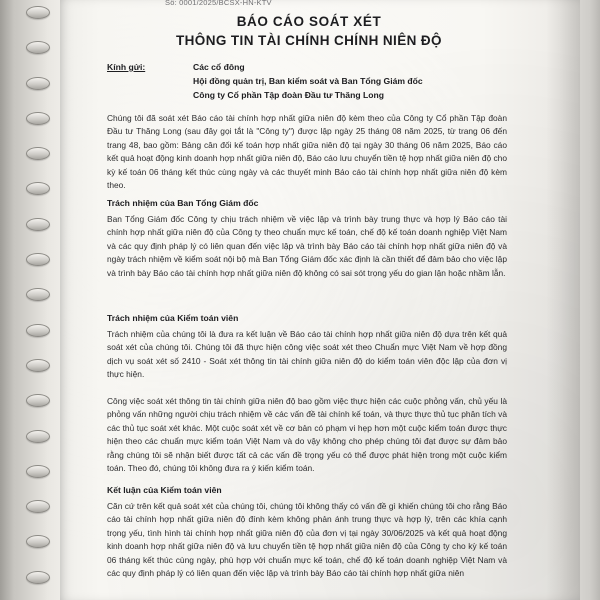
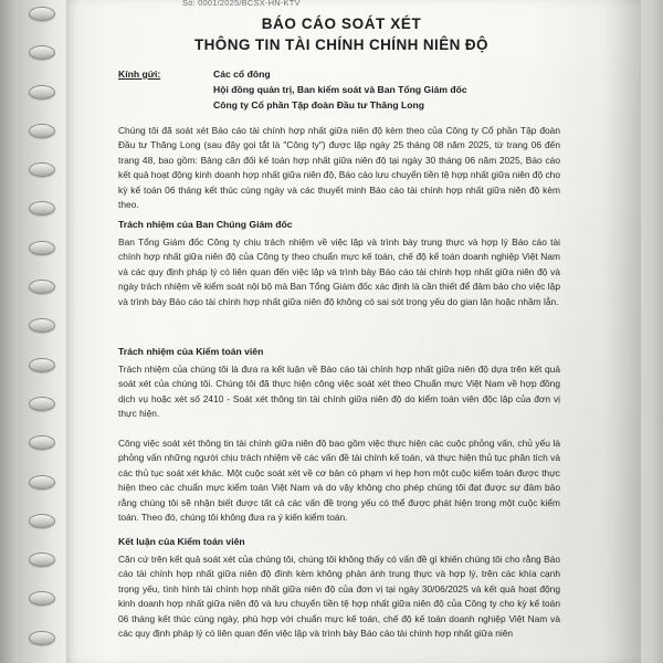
  Số: 0001/2025/BCSX-HN-KTV
  BÁO CÁO SOÁT XÉT
  THÔNG TIN TÀI CHÍNH CHÍNH NIÊN ĐỘ
  Kính gửi:
  Các cổ đông
  Hội đồng quản trị, Ban kiểm soát và Ban Tổng Giám đốc
  Công ty Cổ phần Tập đoàn Đầu tư Thăng Long
  Chúng tôi đã soát xét Báo cáo tài chính hợp nhất giữa niên độ kèm theo của Công ty Cổ phần Tập đoàn Đầu tư Thăng Long (sau đây gọi tắt là "Công ty") được lập ngày 25 tháng 08 năm 2025, từ trang 06 đến trang 48, bao gồm: Bảng cân đối kế toán hợp nhất giữa niên độ tại ngày 30 tháng 06 năm 2025, Báo cáo kết quả hoạt động kinh doanh hợp nhất giữa niên độ, Báo cáo lưu chuyển tiền tệ hợp nhất giữa niên độ cho kỳ kế toán 06 tháng kết thúc cùng ngày và các thuyết minh Báo cáo tài chính hợp nhất giữa niên độ kèm theo.
- Trách nhiệm của Ban Tổng Giám đốc
+ Trách nhiệm của Ban Chúng Giám đốc
  Ban Tổng Giám đốc Công ty chịu trách nhiệm về việc lập và trình bày trung thực và hợp lý Báo cáo tài chính hợp nhất giữa niên độ của Công ty theo chuẩn mực kế toán, chế độ kế toán doanh nghiệp Việt Nam và các quy định pháp lý có liên quan đến việc lập và trình bày Báo cáo tài chính hợp nhất giữa niên độ và ngày trách nhiệm về kiểm soát nội bộ mà Ban Tổng Giám đốc xác định là cần thiết để đảm bảo cho việc lập và trình bày Báo cáo tài chính hợp nhất giữa niên độ không có sai sót trọng yếu do gian lận hoặc nhầm lẫn.
  Trách nhiệm của Kiểm toán viên
- Trách nhiệm của chúng tôi là đưa ra kết luận về Báo cáo tài chính hợp nhất giữa niên độ dựa trên kết quả soát xét của chúng tôi. Chúng tôi đã thực hiện công việc soát xét theo Chuẩn mực Việt Nam về hợp đồng dịch vụ soát xét số 2410 - Soát xét thông tin tài chính giữa niên độ do kiểm toán viên độc lập của đơn vị thực hiện.
+ Trách nhiệm của chúng tôi là đưa ra kết luận về Báo cáo tài chính hợp nhất giữa niên độ dựa trên kết quả soát xét của chúng tôi. Chúng tôi đã thực hiện công việc soát xét theo Chuẩn mực Việt Nam về hợp đồng dịch vụ hoặc xét số 2410 - Soát xét thông tin tài chính giữa niên độ do kiểm toán viên độc lập của đơn vị thực hiện.
- Công việc soát xét thông tin tài chính giữa niên độ bao gồm việc thực hiện các cuộc phỏng vấn, chủ yếu là phỏng vấn những người chịu trách nhiệm về các vấn đề tài chính kế toán, và thực thực thủ tục phân tích và các thủ tục soát xét khác. Một cuộc soát xét về cơ bản có phạm vi hẹp hơn một cuộc kiểm toán được thực hiện theo các chuẩn mực kiểm toán Việt Nam và do vậy không cho phép chúng tôi đạt được sự đảm bảo rằng chúng tôi sẽ nhận biết được tất cả các vấn đề trọng yếu có thể được phát hiện trong một cuộc kiểm toán. Theo đó, chúng tôi không đưa ra ý kiến kiểm toán.
+ Công việc soát xét thông tin tài chính giữa niên độ bao gồm việc thực hiện các cuộc phỏng vấn, chủ yếu là phỏng vấn những người chịu trách nhiệm về các vấn đề tài chính kế toán, và thực hiện thủ tục phân tích và các thủ tục soát xét khác. Một cuộc soát xét về cơ bản có phạm vi hẹp hơn một cuộc kiểm toán được thực hiện theo các chuẩn mực kiểm toán Việt Nam và do vậy không cho phép chúng tôi đạt được sự đảm bảo rằng chúng tôi sẽ nhận biết được tất cả các vấn đề trọng yếu có thể được phát hiện trong một cuộc kiểm toán. Theo đó, chúng tôi không đưa ra ý kiến kiểm toán.
  Kết luận của Kiểm toán viên
  Căn cứ trên kết quả soát xét của chúng tôi, chúng tôi không thấy có vấn đề gì khiến chúng tôi cho rằng Báo cáo tài chính hợp nhất giữa niên độ đính kèm không phản ánh trung thực và hợp lý, trên các khía cạnh trọng yếu, tình hình tài chính hợp nhất giữa niên độ của đơn vị tại ngày 30/06/2025 và kết quả hoạt động kinh doanh hợp nhất giữa niên độ và lưu chuyển tiền tệ hợp nhất giữa niên độ của Công ty cho kỳ kế toán 06 tháng kết thúc cùng ngày, phù hợp với chuẩn mực kế toán, chế độ kế toán doanh nghiệp Việt Nam và các quy định pháp lý có liên quan đến việc lập và trình bày Báo cáo tài chính hợp nhất giữa niên
